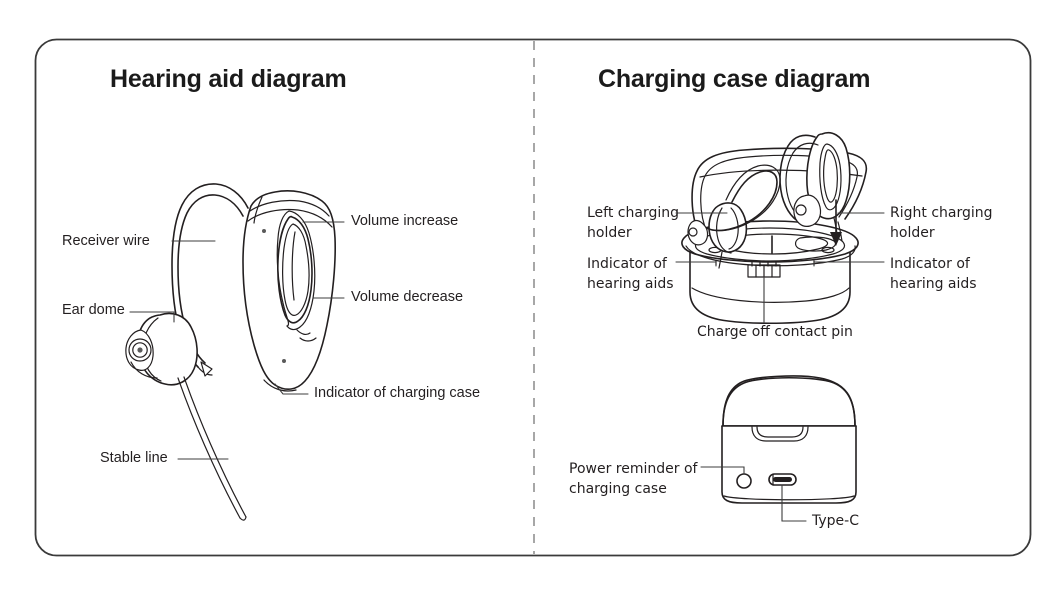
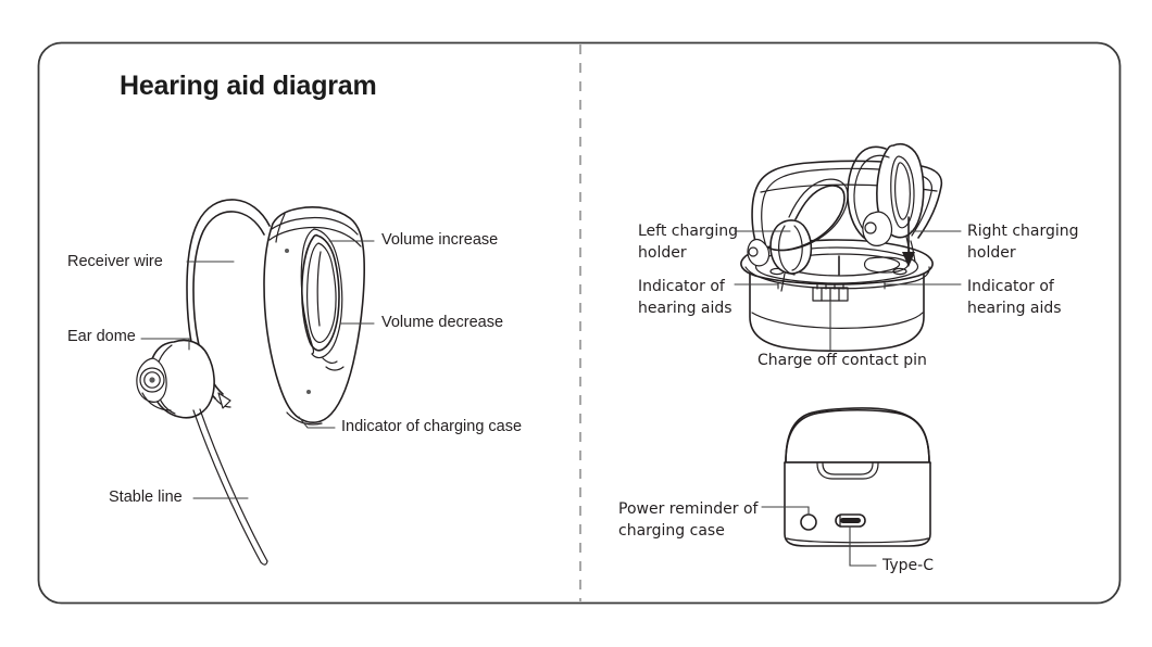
  Hearing aid diagram
- Charging case diagram
  Receiver wire
  Ear dome
  Stable line
  Volume increase
  Volume decrease
  Indicator of charging case
  Left charging
  holder
  Right charging
  holder
  Indicator of
  hearing aids
  Indicator of
  hearing aids
  Charge off contact pin
  Power reminder of
  charging case
  Type-C
